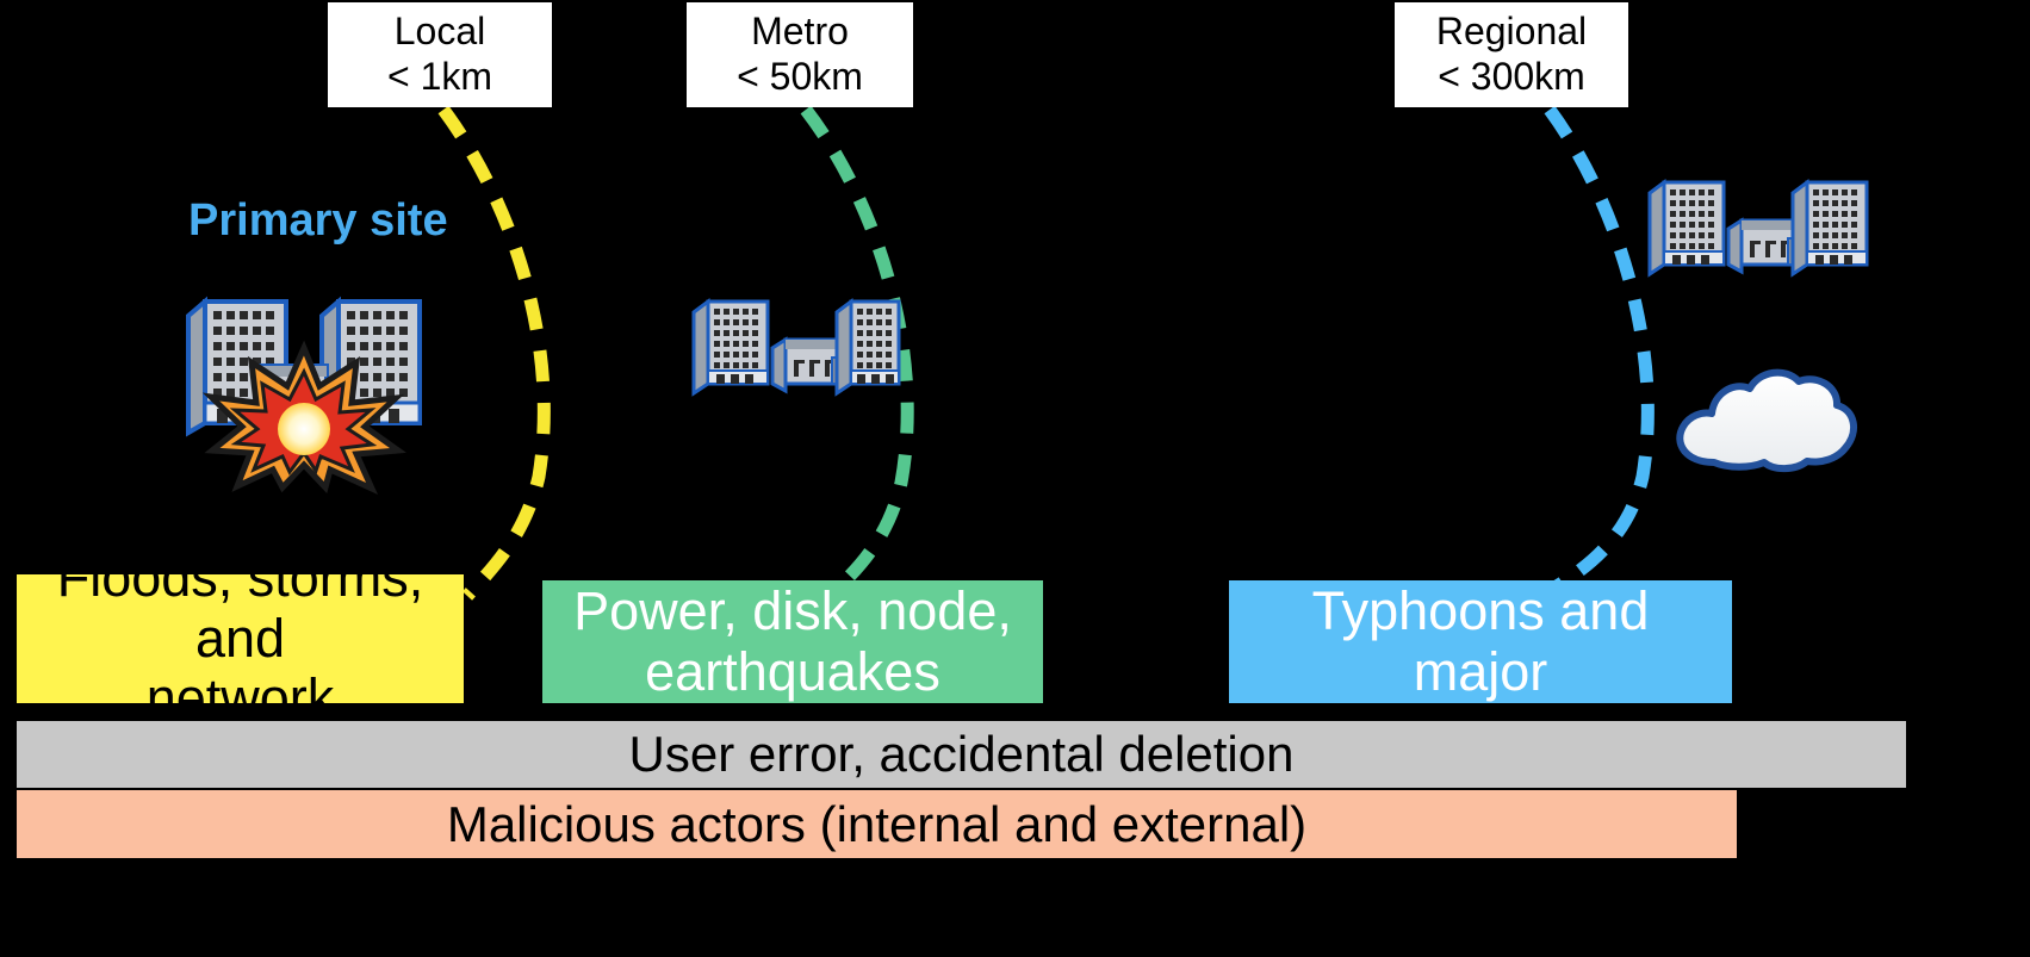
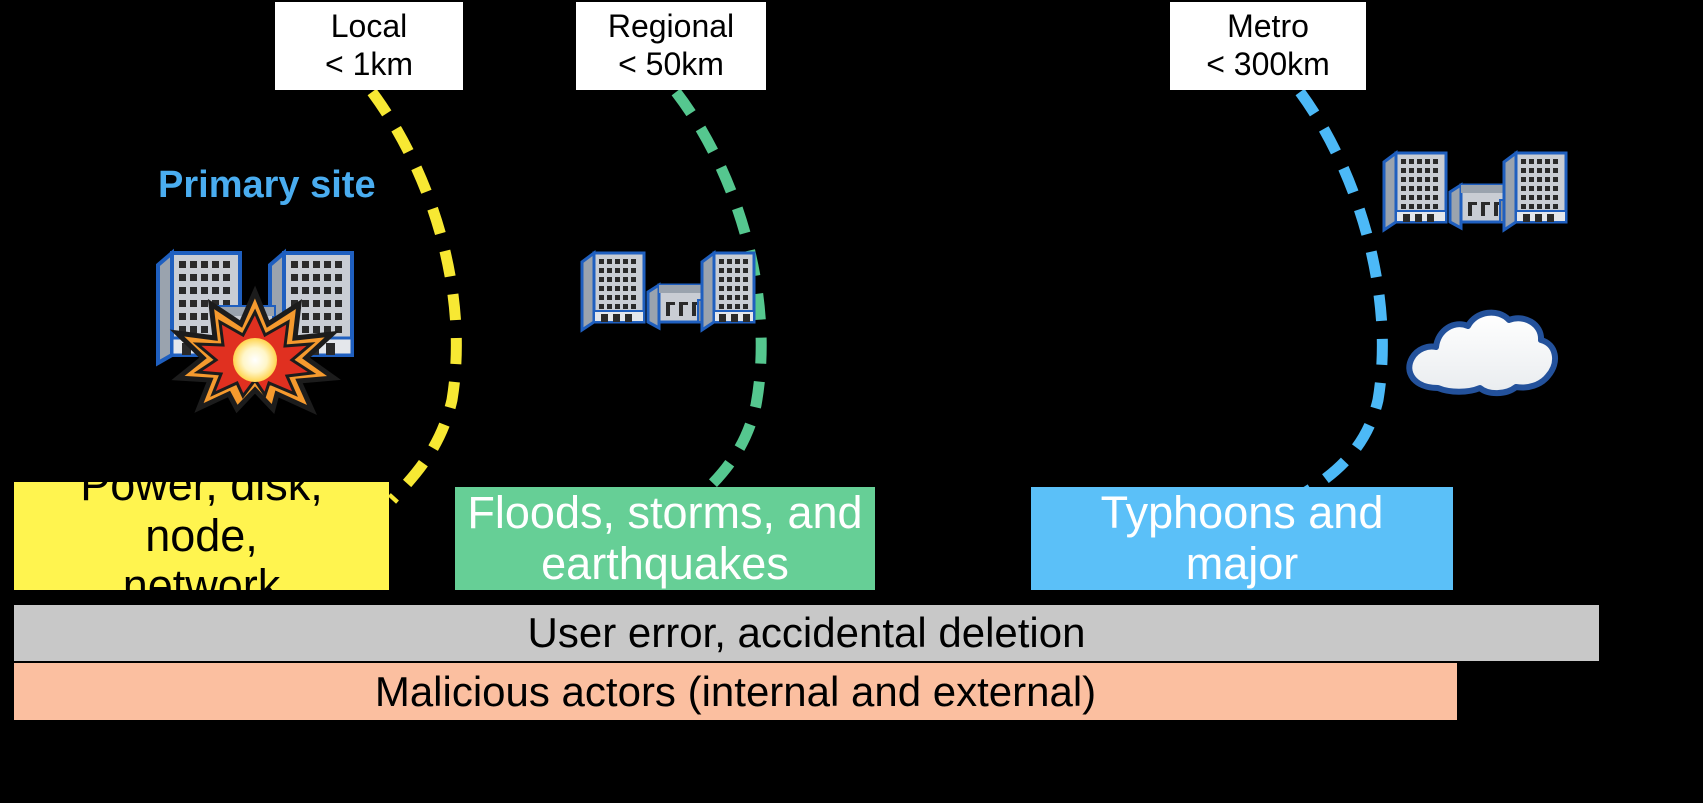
  Local
  < 1km
- Metro
+ Regional
  < 50km
- Regional
+ Metro
  < 300km
  Primary site
- Floods, storms, and
+ Power, disk, node,
  network
- Power, disk, node,
+ Floods, storms, and
  earthquakes
  Typhoons and major
  User error, accidental deletion
  Malicious actors (internal and external)
